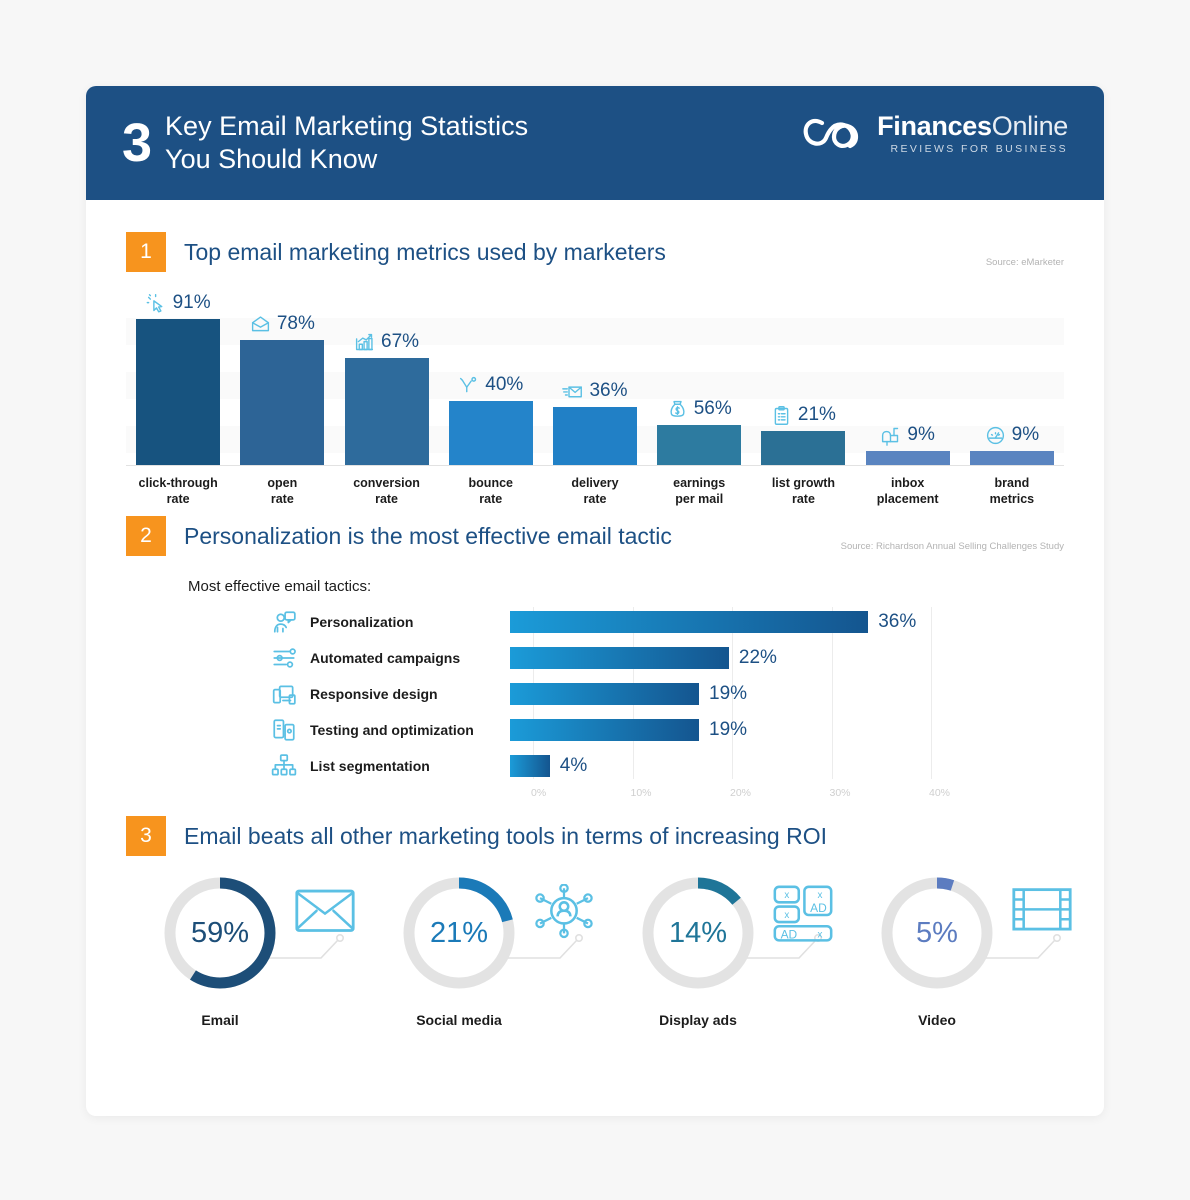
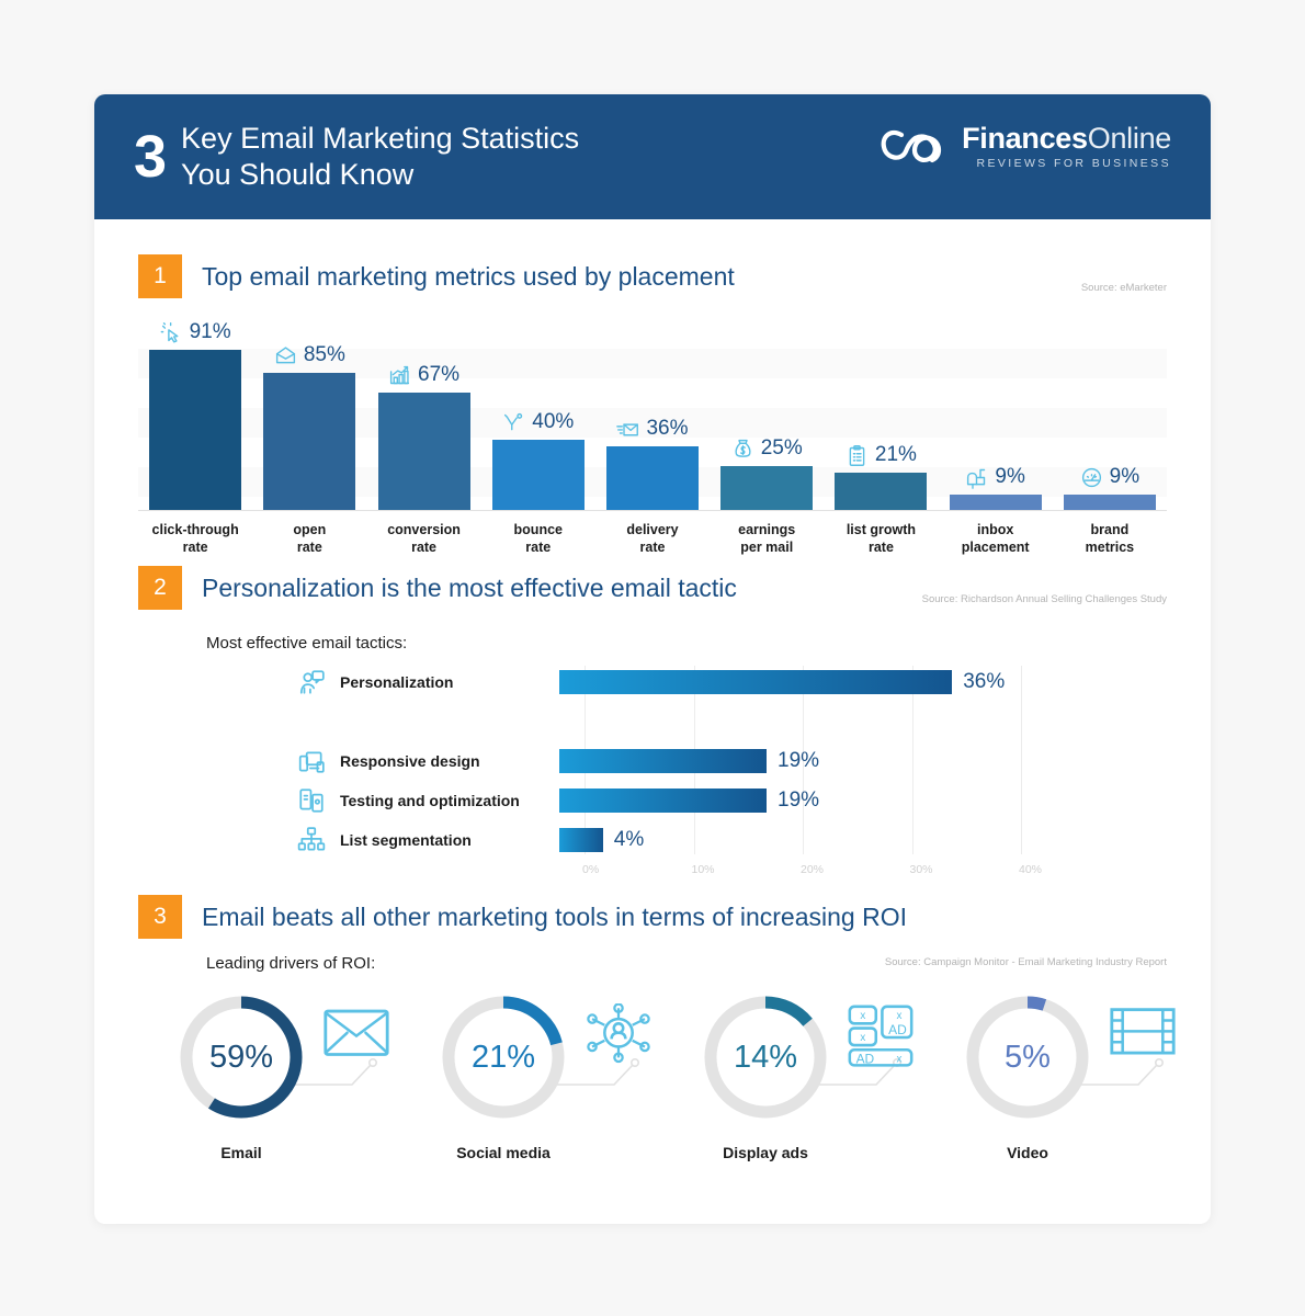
  3
  Key Email Marketing Statistics
  You Should Know
  FinancesOnline
  REVIEWS FOR BUSINESS
  1
- Top email marketing metrics used by marketers
+ Top email marketing metrics used by placement
  Source: eMarketer
  91%
- 78%
+ 85%
  67%
  40%
  36%
- 56%
+ 25%
  21%
  9%
  9%
  click-through
  rate
  open
  rate
  conversion
  rate
  bounce
  rate
  delivery
  rate
  earnings
  per mail
  list growth
  rate
  inbox
  placement
  brand
  metrics
  2
  Personalization is the most effective email tactic
  Source: Richardson Annual Selling Challenges Study
  Most effective email tactics:
  Personalization
  36%
- Automated campaigns
- 22%
  Responsive design
  19%
  Testing and optimization
  19%
  List segmentation
  4%
  0%
  10%
  20%
  30%
  40%
  3
  Email beats all other marketing tools in terms of increasing ROI
+ Leading drivers of ROI:
+ Source: Campaign Monitor - Email Marketing Industry Report
  59%
  Email
  21%
  Social media
  14%
  x
  x
  x
  AD
  AD
  x
  Display ads
  5%
  Video
